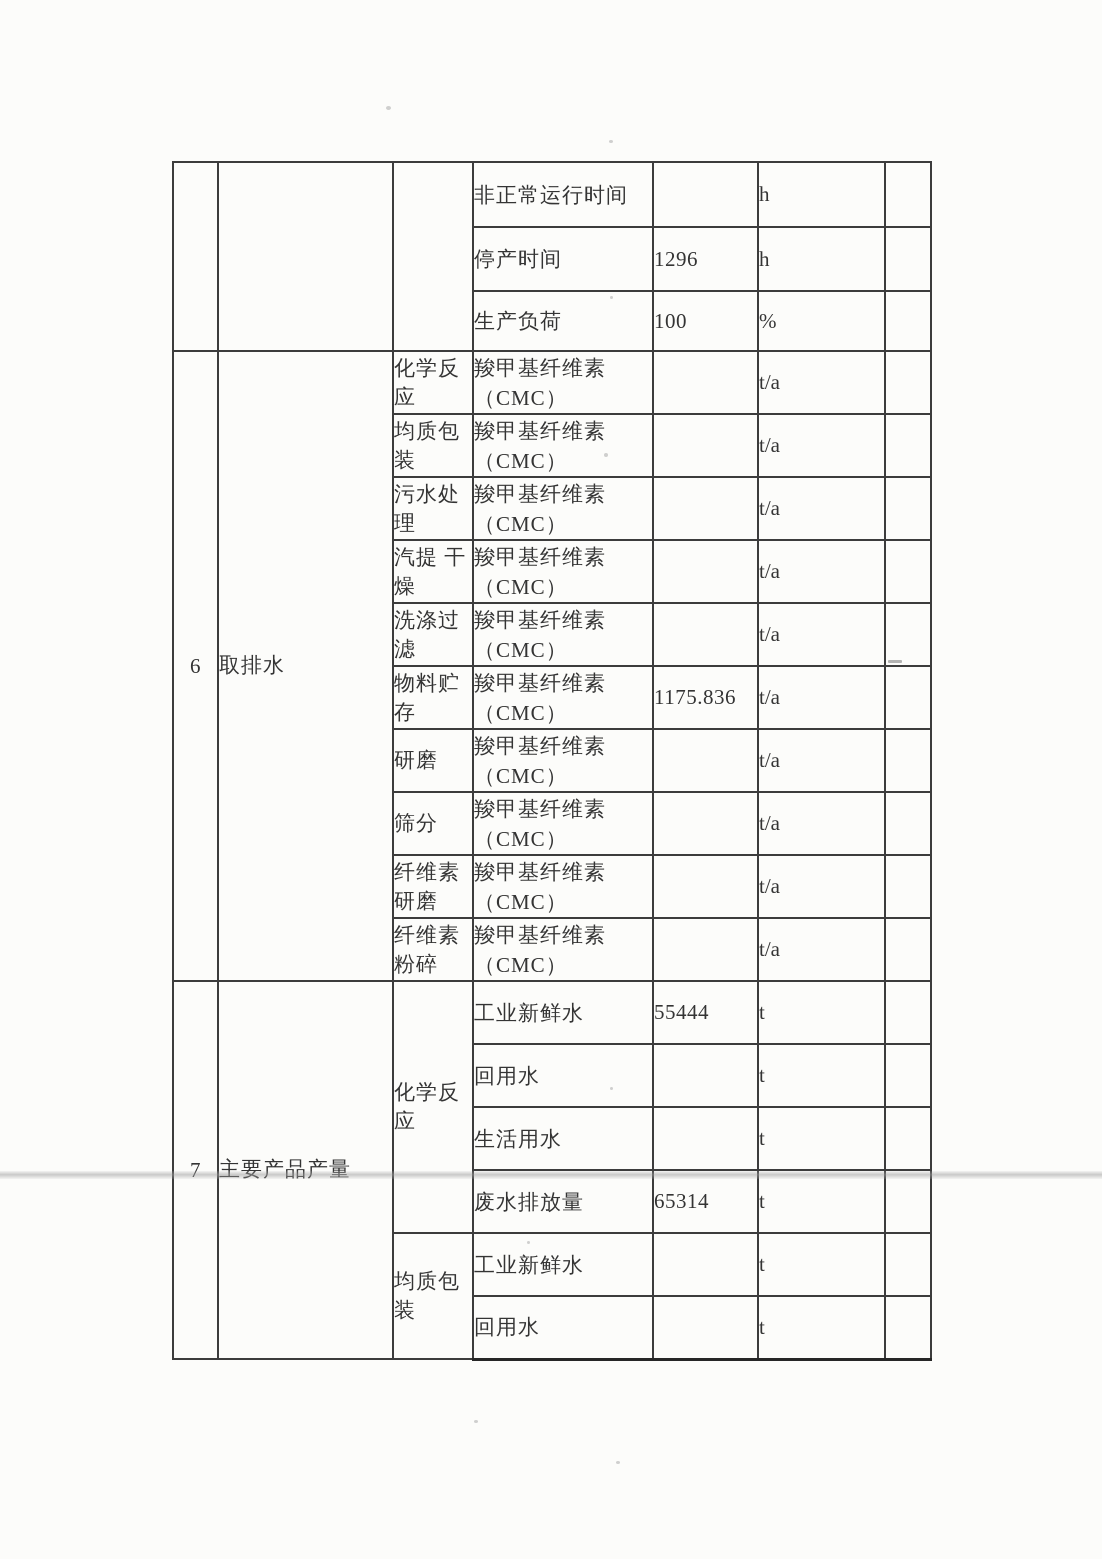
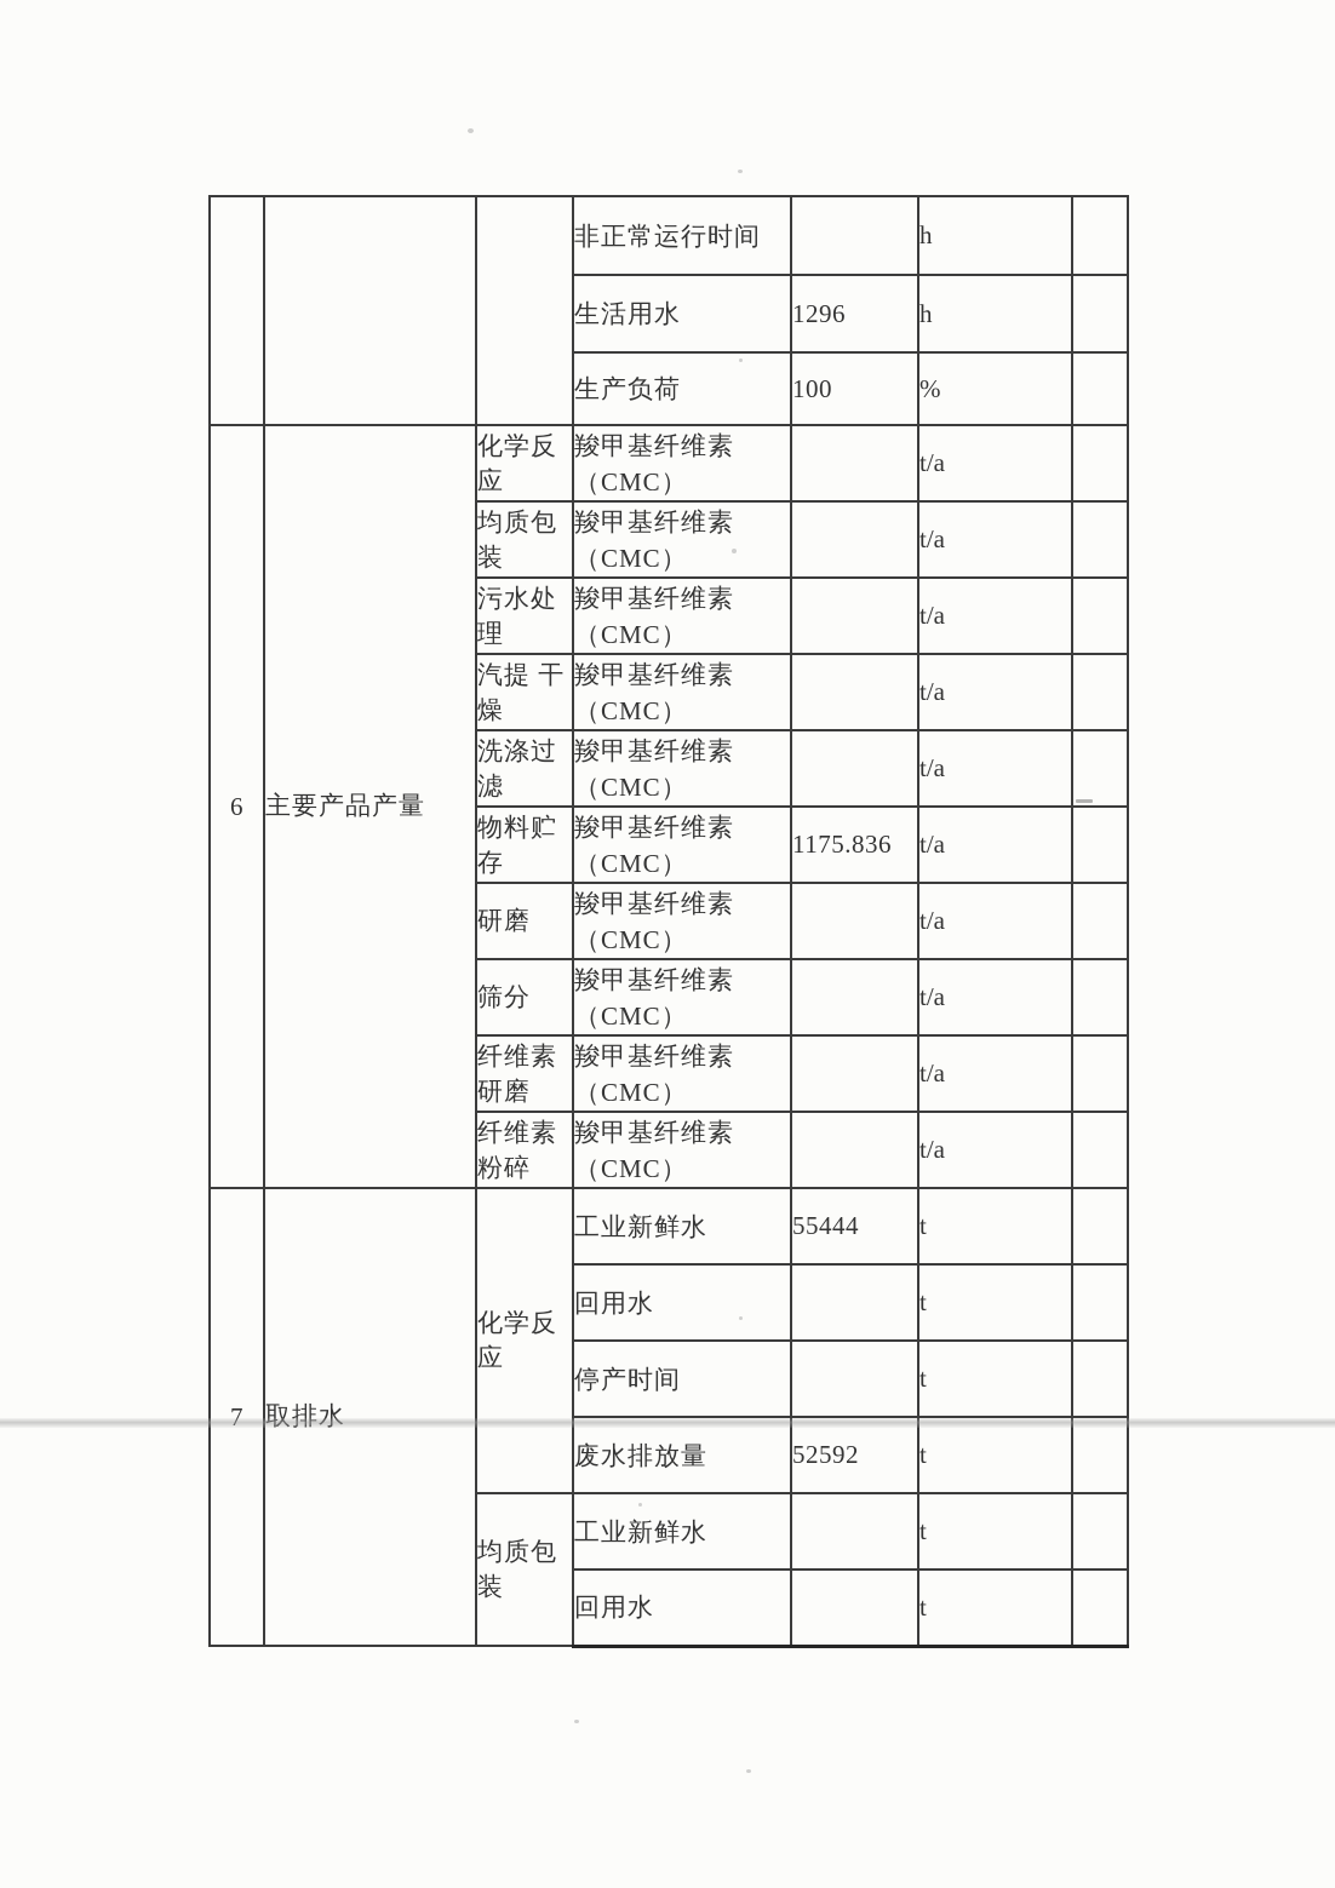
  			非正常运行时间		h
- 停产时间	1296	h
+ 生活用水	1296	h
  生产负荷	100	%
- 6	取排水	化学反 应	羧甲基纤维素 （CMC）		t/a
+ 6	主要产品产量	化学反 应	羧甲基纤维素 （CMC）		t/a
  均质包 装	羧甲基纤维素 （CMC）		t/a
  污水处 理	羧甲基纤维素 （CMC）		t/a
  汽提 干 燥	羧甲基纤维素 （CMC）		t/a
  洗涤过 滤	羧甲基纤维素 （CMC）		t/a
  物料贮 存	羧甲基纤维素 （CMC）	1175.836	t/a
  研磨	羧甲基纤维素 （CMC）		t/a
  筛分	羧甲基纤维素 （CMC）		t/a
  纤维素 研磨	羧甲基纤维素 （CMC）		t/a
  纤维素 粉碎	羧甲基纤维素 （CMC）		t/a
- 7	主要产品产量	化学反 应	工业新鲜水	55444	t
+ 7	取排水	化学反 应	工业新鲜水	55444	t
  回用水		t
- 生活用水		t
+ 停产时间		t
- 废水排放量	65314	t
+ 废水排放量	52592	t
  均质包 装	工业新鲜水		t
  回用水		t
